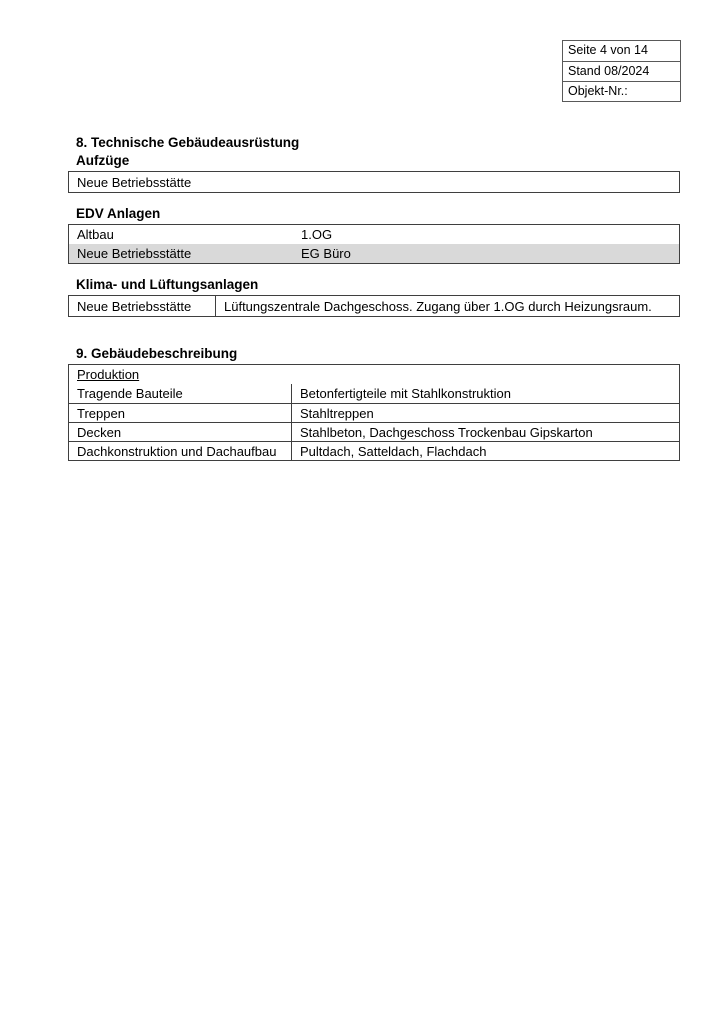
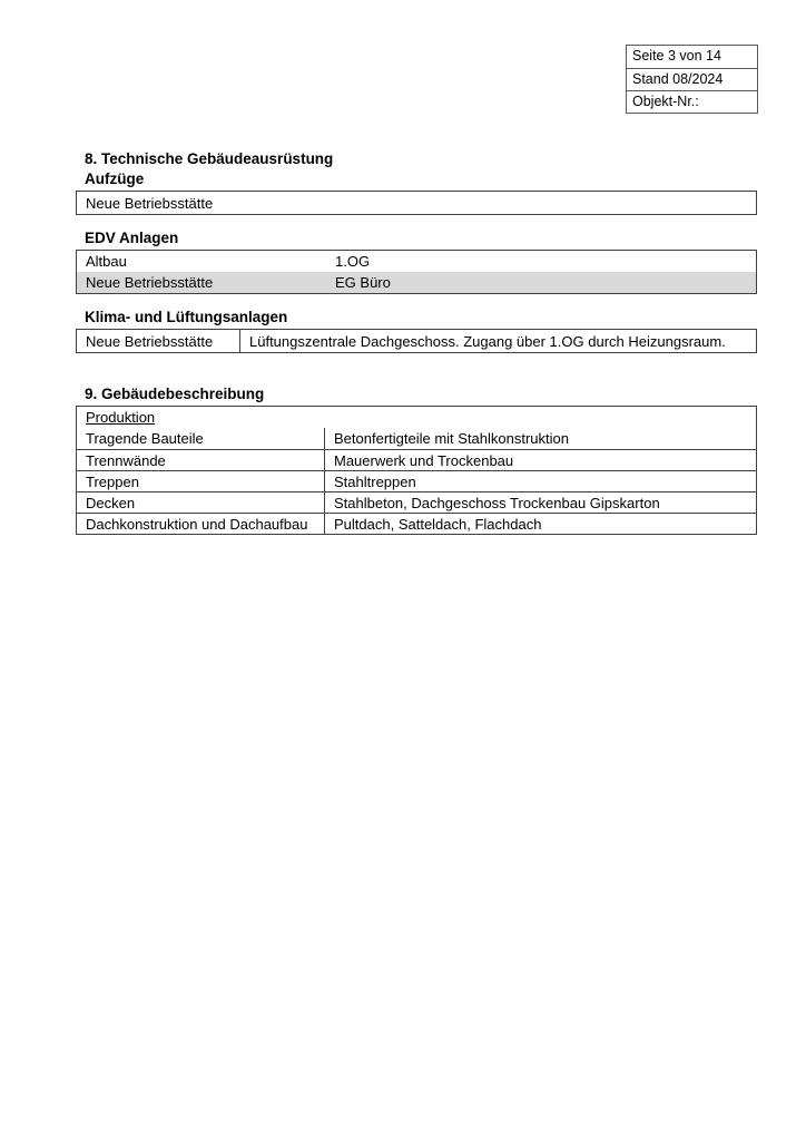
- Seite 4 von 14
+ Seite 3 von 14
  Stand 08/2024
  Objekt-Nr.:
  8. Technische Gebäudeausrüstung
  Aufzüge
  Neue Betriebsstätte
  EDV Anlagen
  Altbau
  1.OG
  Neue Betriebsstätte
  EG Büro
  Klima- und Lüftungsanlagen
  Neue Betriebsstätte
  Lüftungszentrale Dachgeschoss. Zugang über 1.OG durch Heizungsraum.
  9. Gebäudebeschreibung
  Produktion
  Tragende Bauteile
  Betonfertigteile mit Stahlkonstruktion
+ Trennwände
+ Mauerwerk und Trockenbau
  Treppen
  Stahltreppen
  Decken
  Stahlbeton, Dachgeschoss Trockenbau Gipskarton
  Dachkonstruktion und Dachaufbau
  Pultdach, Satteldach, Flachdach
